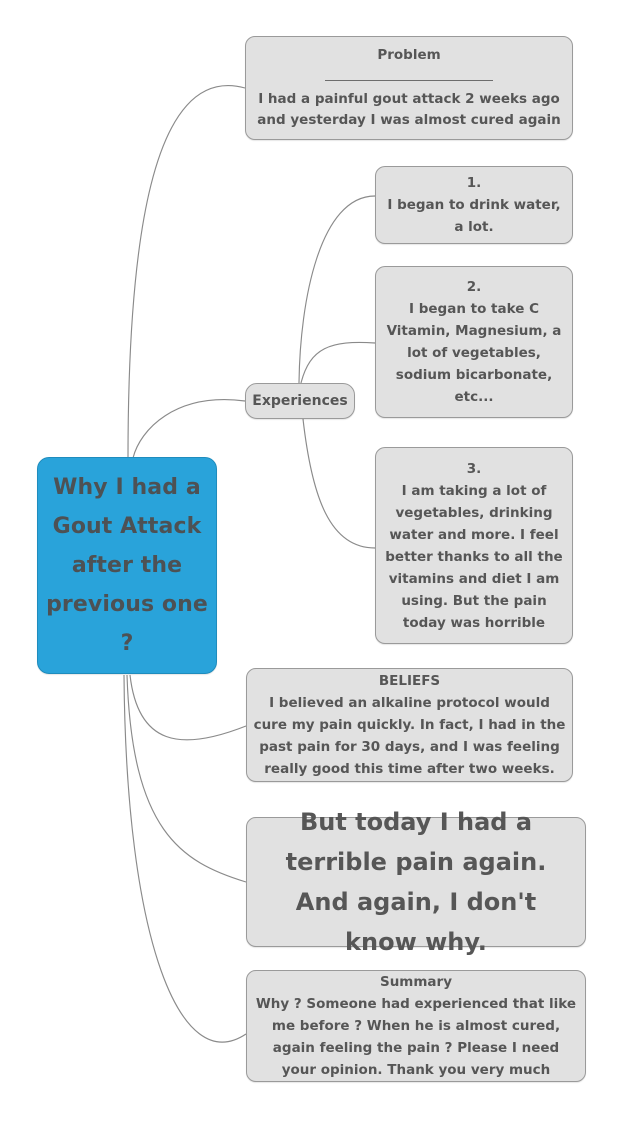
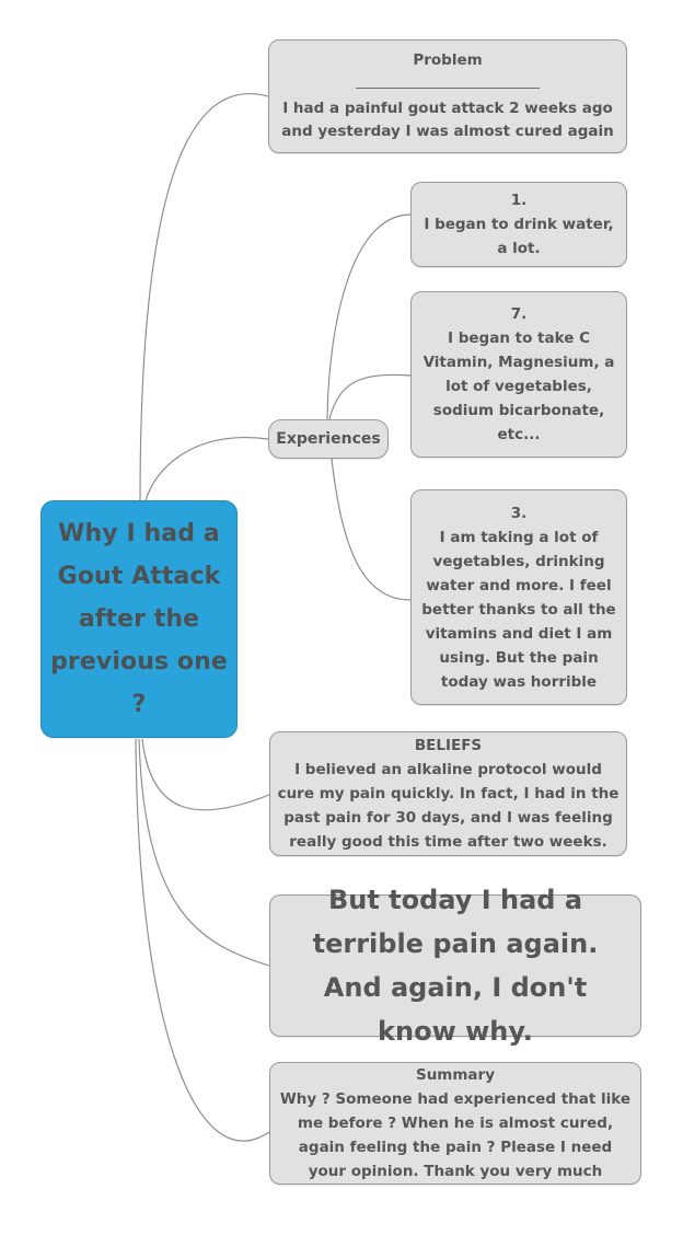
  Why I had a Gout Attack after the previous one ?
  Problem
  I had a painful gout attack 2 weeks ago and yesterday I was almost cured again
  Experiences
  1.
  I began to drink water, a lot.
- 2.
+ 7.
  I began to take C Vitamin, Magnesium, a lot of vegetables, sodium bicarbonate, etc...
  3.
  I am taking a lot of vegetables, drinking water and more. I feel better thanks to all the vitamins and diet I am using. But the pain today was horrible
  BELIEFS
  I believed an alkaline protocol would cure my pain quickly. In fact, I had in the past pain for 30 days, and I was feeling really good this time after two weeks.
  But today I had a terrible pain again. And again, I don't know why.
  Summary
  Why ? Someone had experienced that like me before ? When he is almost cured, again feeling the pain ? Please I need your opinion. Thank you very much
